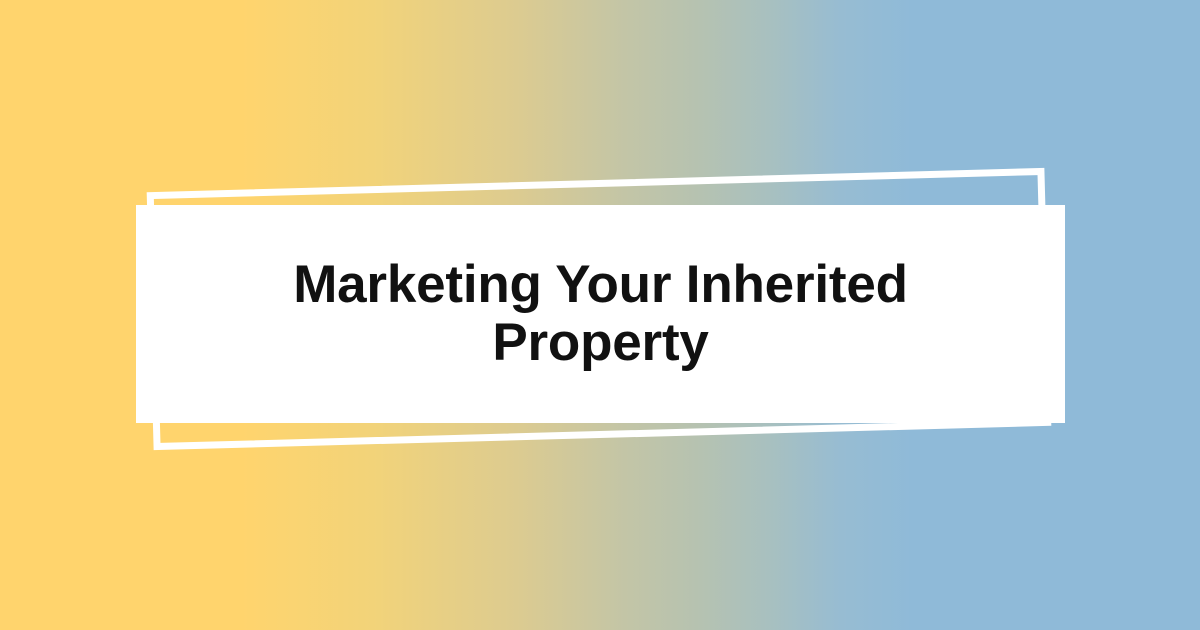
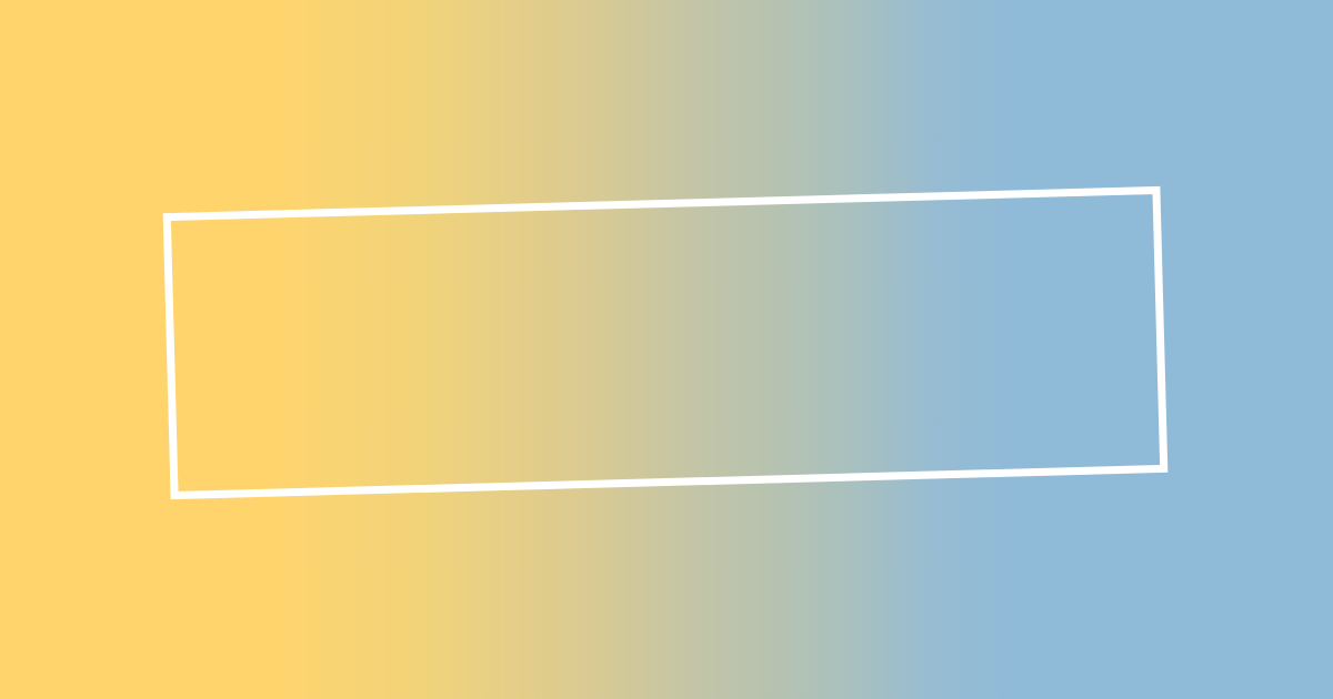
- Marketing Your Inherited Property
